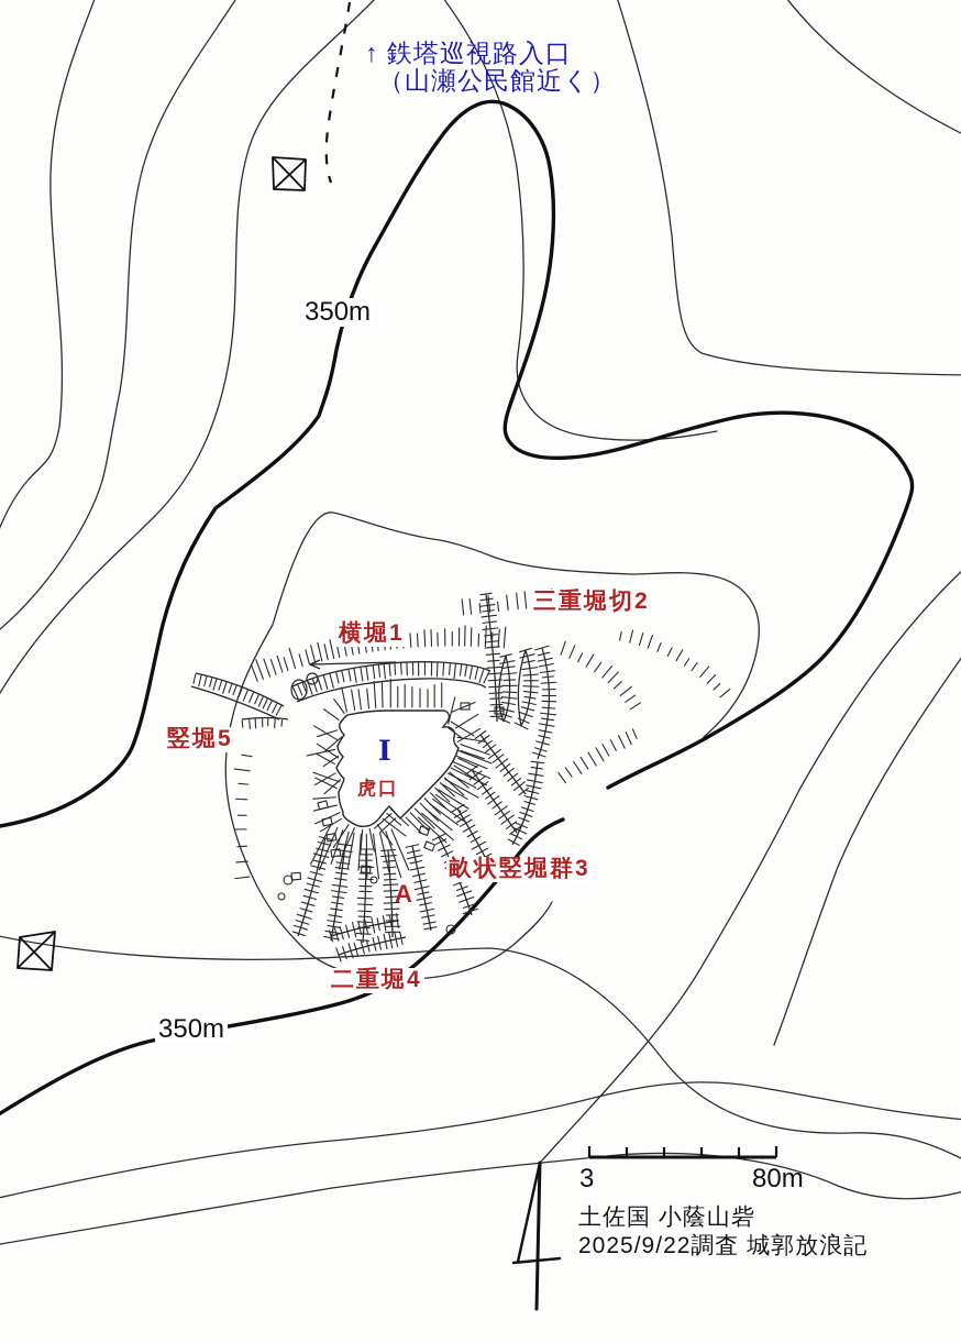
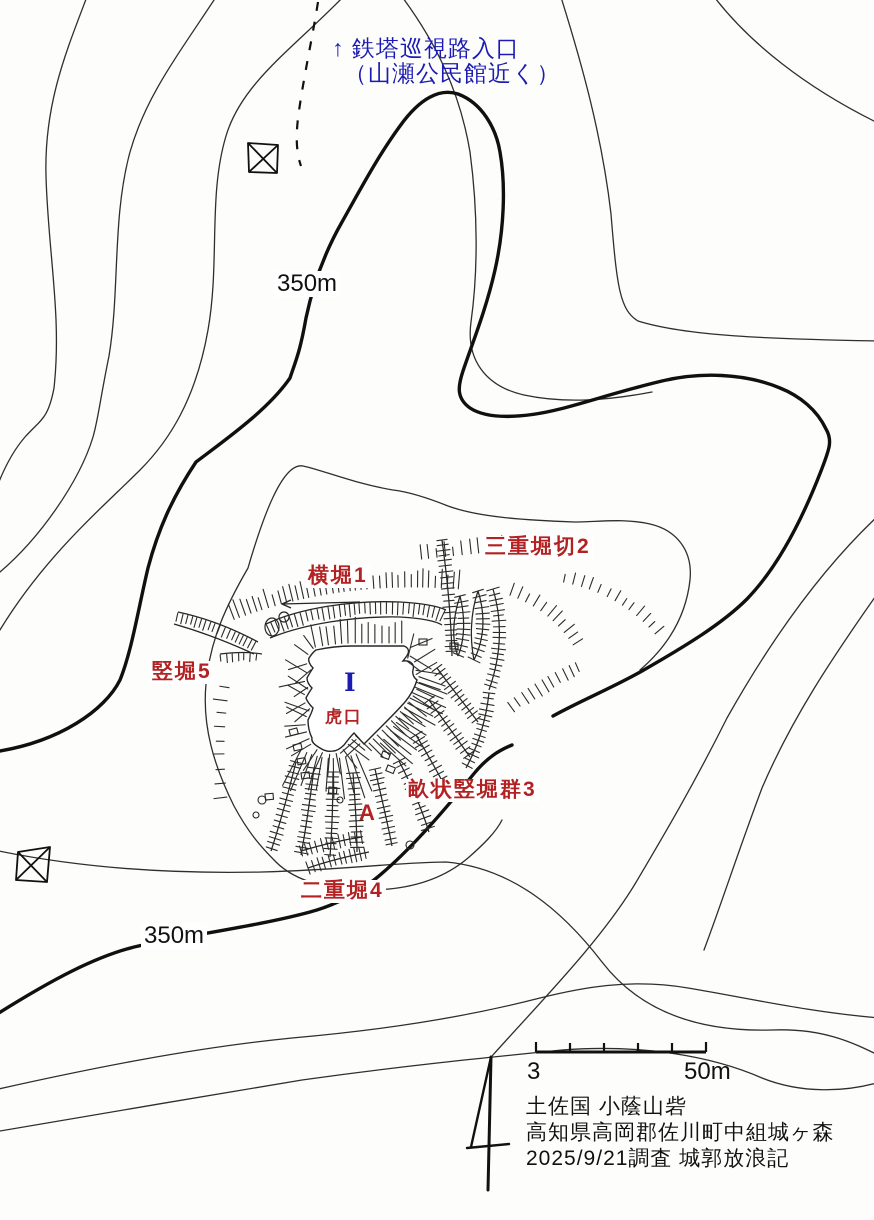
  ↑ 鉄塔巡視路入口
  （山瀬公民館近く）
  350m
  350m
  横堀1
  三重堀切2
  竪堀5
  虎口
  I
  畝状竪堀群3
  A
  二重堀4
  3
- 80m
+ 50m
  土佐国 小蔭山砦
+ 高知県高岡郡佐川町中組城ヶ森
- 2025/9/22調査 城郭放浪記
+ 2025/9/21調査 城郭放浪記
